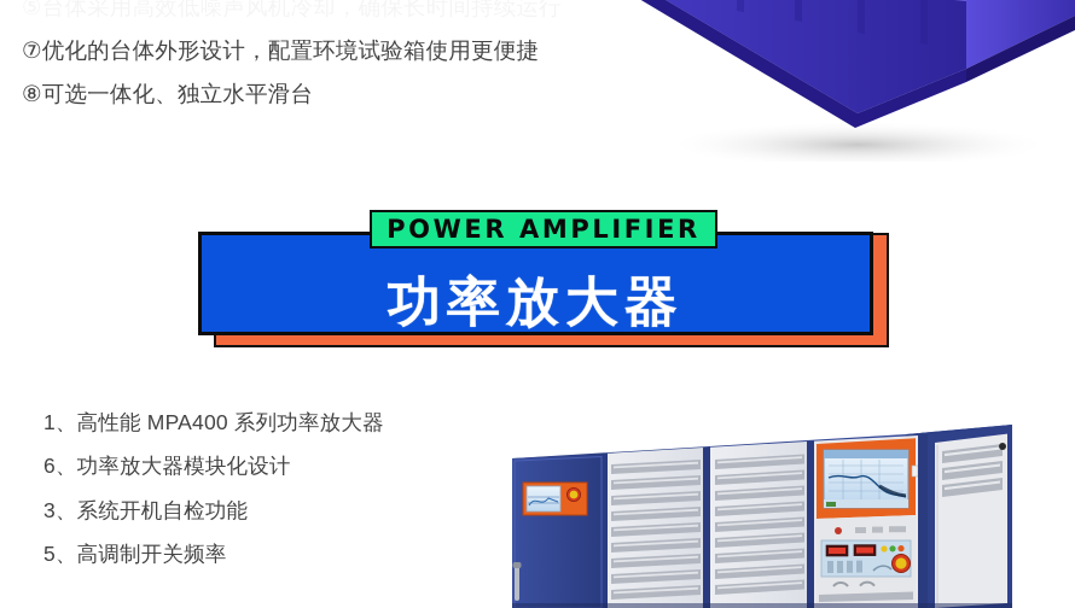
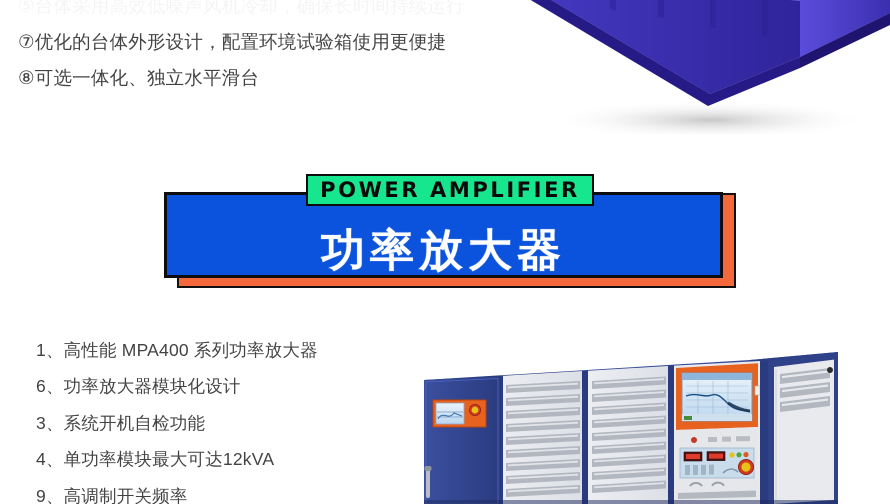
  ⑦优化的台体外形设计，配置环境试验箱使用更便捷
  ⑧可选一体化、独立水平滑台
  功率放大器
  POWER AMPLIFIER
  1、高性能 MPA400 系列功率放大器
  6、功率放大器模块化设计
  3、系统开机自检功能
+ 4、单功率模块最大可达12kVA
- 5、高调制开关频率
+ 9、高调制开关频率
